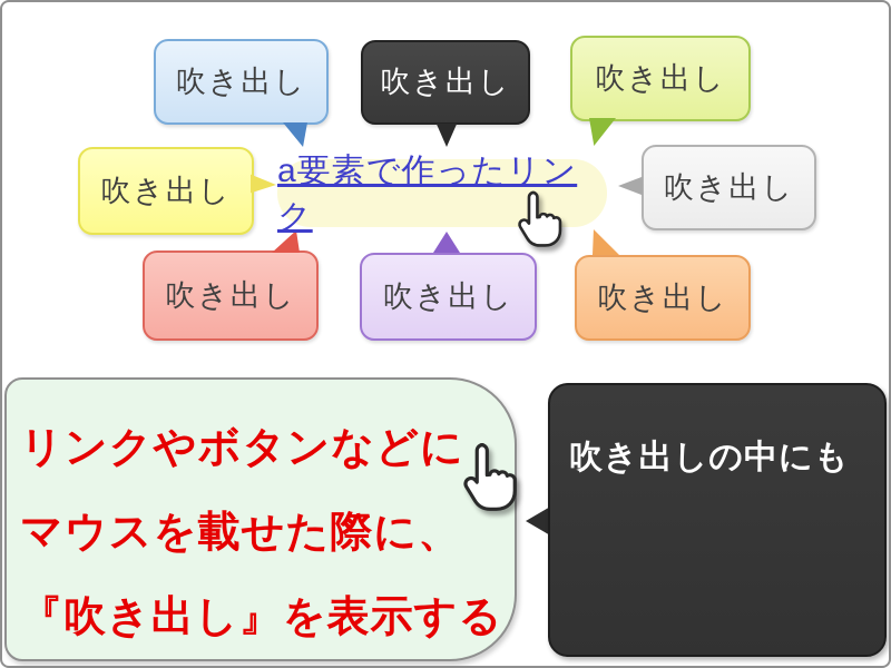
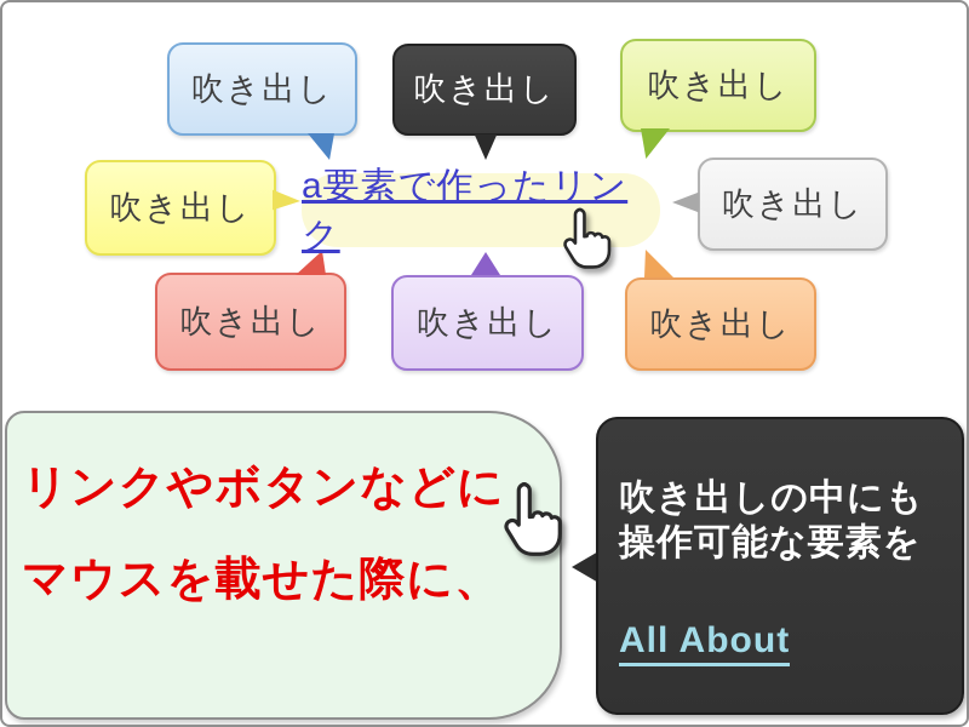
  吹き出し
  吹き出し
  吹き出し
  吹き出し
  吹き出し
  吹き出し
  吹き出し
  吹き出し
  a要素で作ったリンク
  リンクやボタンなどに
  マウスを載せた際に、
- 『吹き出し』を表示する
  吹き出しの中にも
+ 操作可能な要素を
+ All About
